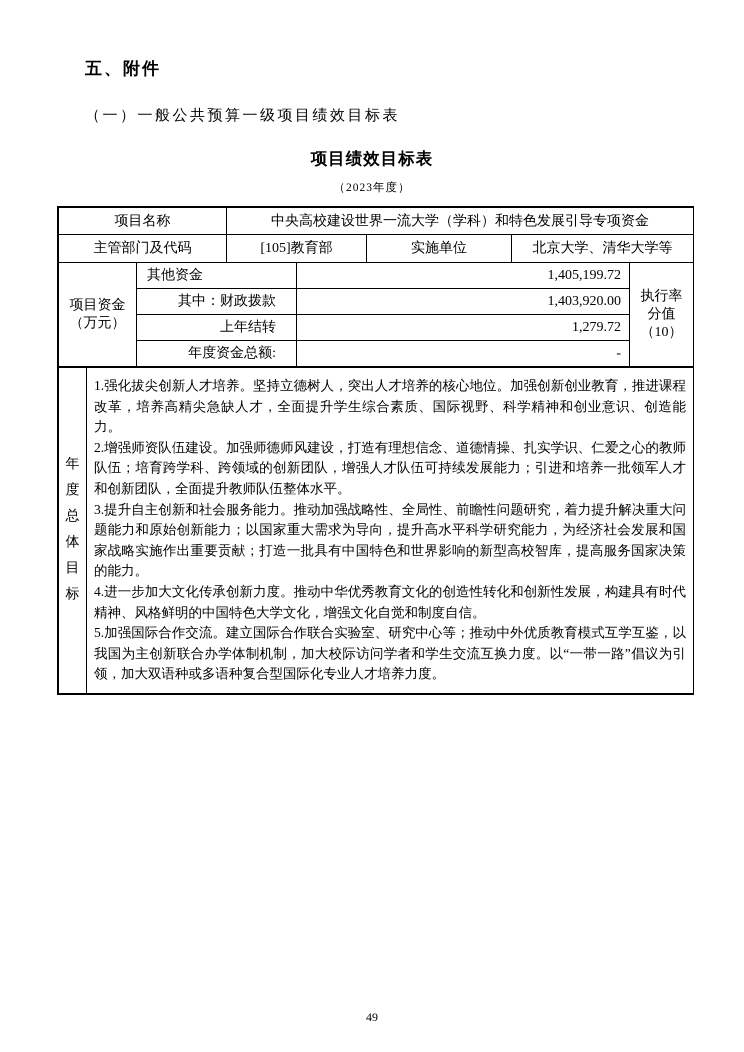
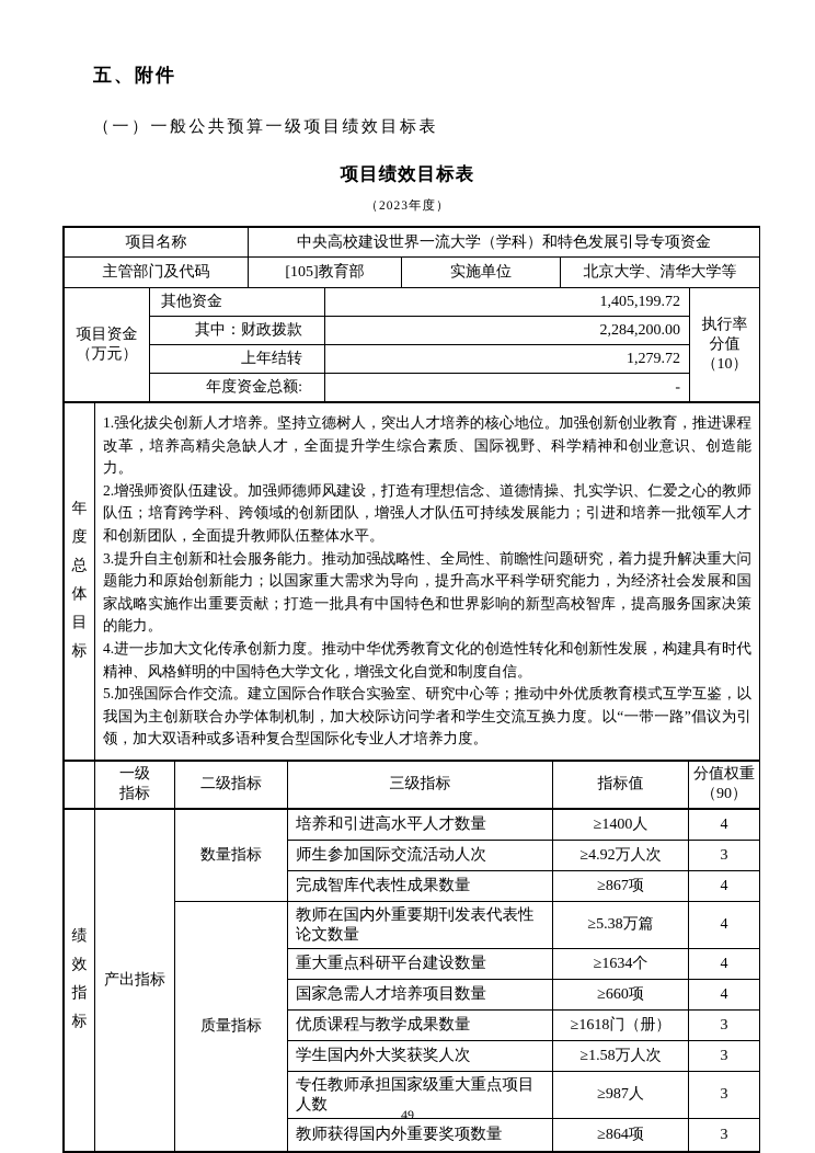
  五、附件
  （一）一般公共预算一级项目绩效目标表
  项目绩效目标表
  （2023年度）
  项目名称	中央高校建设世界一流大学（学科）和特色发展引导专项资金
  主管部门及代码	[105]教育部	实施单位	北京大学、清华大学等
  项目资金 （万元）	其他资金	1,405,199.72	执行率 分值 （10）
- 其中：财政拨款	1,403,920.00
+ 其中：财政拨款	2,284,200.00
  上年结转	1,279.72
  年度资金总额:	-
  年 度 总 体 目 标	1.强化拔尖创新人才培养。坚持立德树人，突出人才培养的核心地位。加强创新创业教育，推进课程改革，培养高精尖急缺人才，全面提升学生综合素质、国际视野、科学精神和创业意识、创造能力。 2.增强师资队伍建设。加强师德师风建设，打造有理想信念、道德情操、扎实学识、仁爱之心的教师队伍；培育跨学科、跨领域的创新团队，增强人才队伍可持续发展能力；引进和培养一批领军人才和创新团队，全面提升教师队伍整体水平。 3.提升自主创新和社会服务能力。推动加强战略性、全局性、前瞻性问题研究，着力提升解决重大问题能力和原始创新能力；以国家重大需求为导向，提升高水平科学研究能力，为经济社会发展和国家战略实施作出重要贡献；打造一批具有中国特色和世界影响的新型高校智库，提高服务国家决策的能力。 4.进一步加大文化传承创新力度。推动中华优秀教育文化的创造性转化和创新性发展，构建具有时代精神、风格鲜明的中国特色大学文化，增强文化自觉和制度自信。 5.加强国际合作交流。建立国际合作联合实验室、研究中心等；推动中外优质教育模式互学互鉴，以我国为主创新联合办学体制机制，加大校际访问学者和学生交流互换力度。以“一带一路”倡议为引领，加大双语种或多语种复合型国际化专业人才培养力度。
+ 	一级 指标	二级指标	三级指标	指标值	分值权重 （90）
+ 绩 效 指 标	产出指标	数量指标	培养和引进高水平人才数量	≥1400人	4
+ 师生参加国际交流活动人次	≥4.92万人次	3
+ 完成智库代表性成果数量	≥867项	4
+ 质量指标	教师在国内外重要期刊发表代表性论文数量	≥5.38万篇	4
+ 重大重点科研平台建设数量	≥1634个	4
+ 国家急需人才培养项目数量	≥660项	4
+ 优质课程与教学成果数量	≥1618门（册）	3
+ 学生国内外大奖获奖人次	≥1.58万人次	3
+ 专任教师承担国家级重大重点项目人数	≥987人	3
+ 教师获得国内外重要奖项数量	≥864项	3
  49
